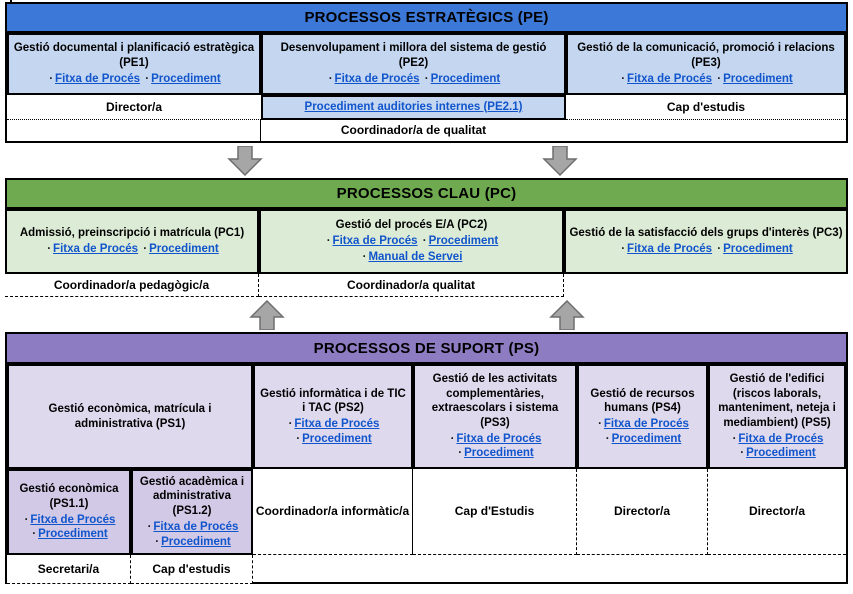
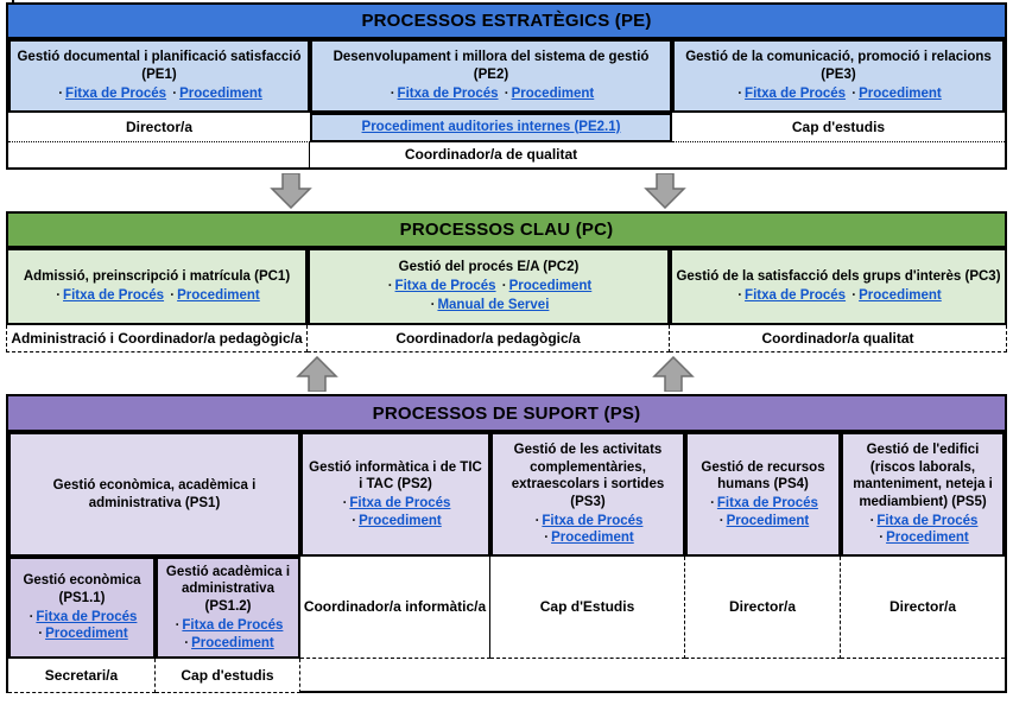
  PROCESSOS ESTRATÈGICS (PE)
- Gestió documental i planificació estratègica (PE1)
+ Gestió documental i planificació satisfacció (PE1)
  · Fitxa de Procés · Procediment
  Desenvolupament i millora del sistema de gestió (PE2)
  · Fitxa de Procés · Procediment
  Gestió de la comunicació, promoció i relacions (PE3)
  · Fitxa de Procés · Procediment
  Director/a
  Procediment auditories internes (PE2.1)
  Cap d'estudis
  Coordinador/a de qualitat
  PROCESSOS CLAU (PC)
  Admissió, preinscripció i matrícula (PC1)
  · Fitxa de Procés · Procediment
  Gestió del procés E/A (PC2)
  · Fitxa de Procés · Procediment
  · Manual de Servei
  Gestió de la satisfacció dels grups d'interès (PC3)
  · Fitxa de Procés · Procediment
+ Administració i Coordinador/a pedagògic/a
  Coordinador/a pedagògic/a
  Coordinador/a qualitat
  PROCESSOS DE SUPORT (PS)
- Gestió econòmica, matrícula i administrativa (PS1)
+ Gestió econòmica, acadèmica i administrativa (PS1)
  Gestió informàtica i de TIC i TAC (PS2)
  · Fitxa de Procés
  · Procediment
- Gestió de les activitats complementàries, extraescolars i sistema (PS3)
+ Gestió de les activitats complementàries, extraescolars i sortides (PS3)
  · Fitxa de Procés
  · Procediment
  Gestió de recursos humans (PS4)
  · Fitxa de Procés
  · Procediment
  Gestió de l'edifici (riscos laborals, manteniment, neteja i mediambient) (PS5)
  · Fitxa de Procés
  · Procediment
  Gestió econòmica (PS1.1)
  · Fitxa de Procés
  · Procediment
  Gestió acadèmica i administrativa (PS1.2)
  · Fitxa de Procés
  · Procediment
  Coordinador/a informàtic/a
  Cap d'Estudis
  Director/a
  Director/a
  Secretari/a
  Cap d'estudis
